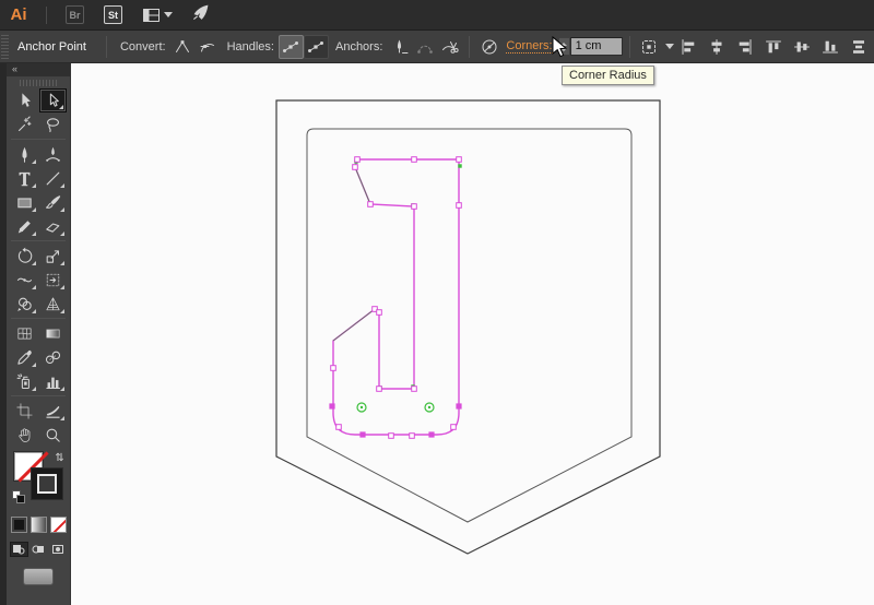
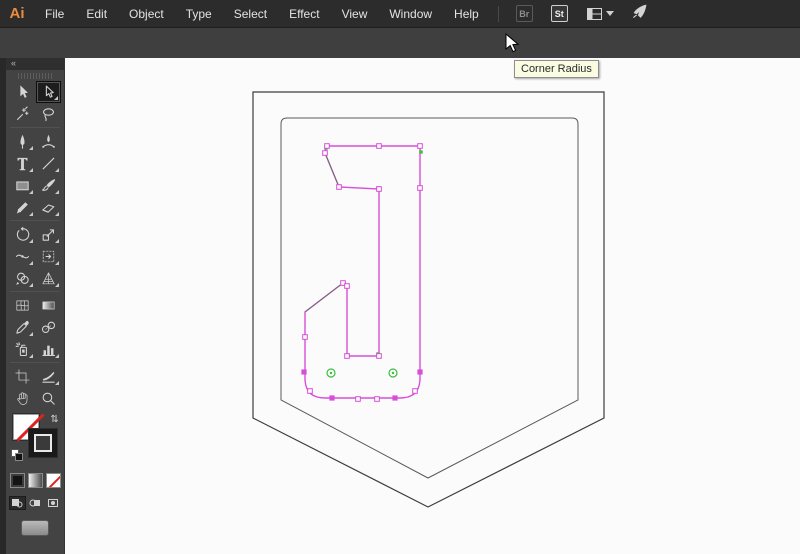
  Ai
+ File
+ Edit
+ Object
+ Type
+ Select
+ Effect
+ View
+ Window
+ Help
  Br
  St
- Anchor Point
- Convert:
- Handles:
- Anchors:
- Corners:
- 1 cm
  «
  Corner Radius
